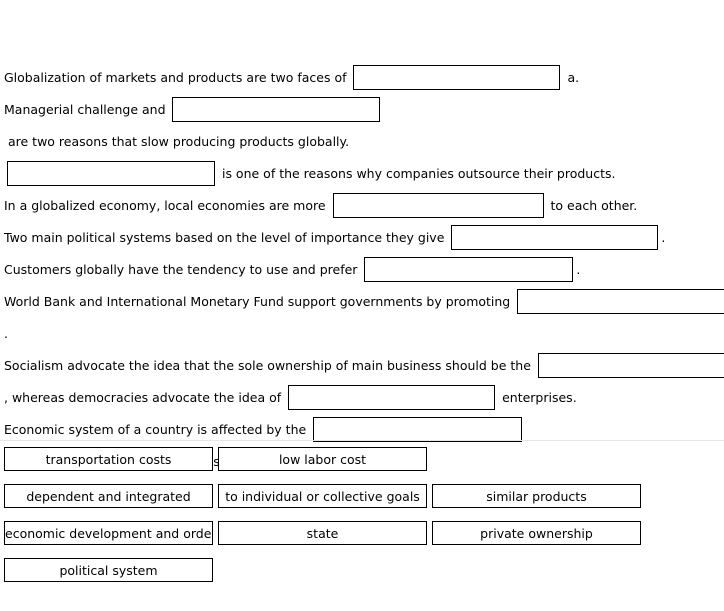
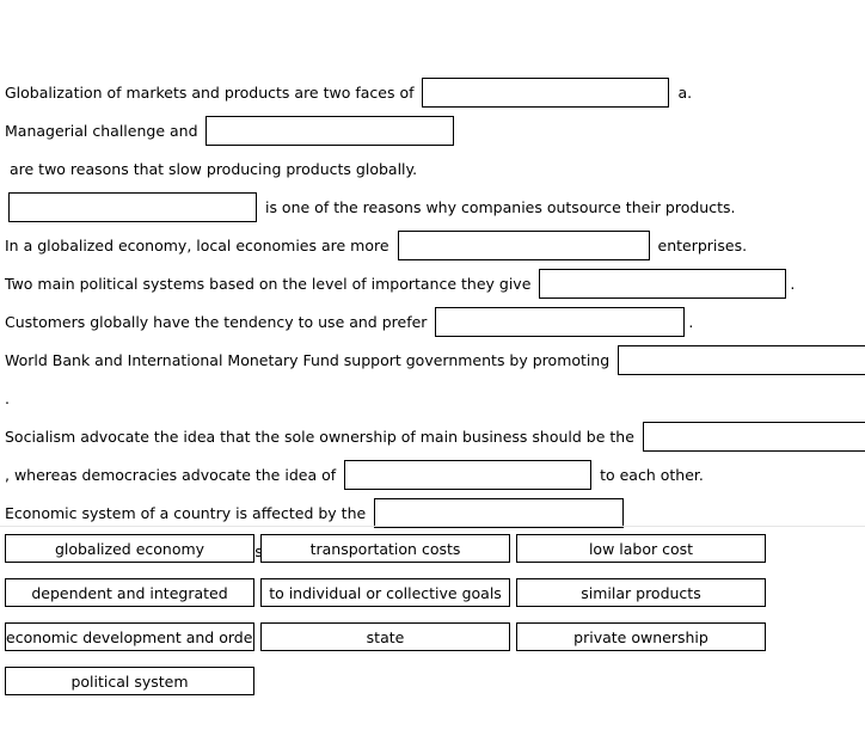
  Globalization of markets and products are two faces of a.
  Managerial challenge and are two reasons that slow producing products globally.
  is one of the reasons why companies outsource their products.
- In a globalized economy, local economies are more to each other.
+ In a globalized economy, local economies are more enterprises.
  Two main political systems based on the level of importance they give .
  Customers globally have the tendency to use and prefer .
  World Bank and International Monetary Fund support governments by promoting .
  Socialism advocate the idea that the sole ownership of main business should be the
- , whereas democracies advocate the idea of enterprises.
+ , whereas democracies advocate the idea of to each other.
+ globalized economy
  transportation costs
  low labor cost
  dependent and integrated
  to individual or collective goals
  similar products
  economic development and orde
  state
  private ownership
  political system
